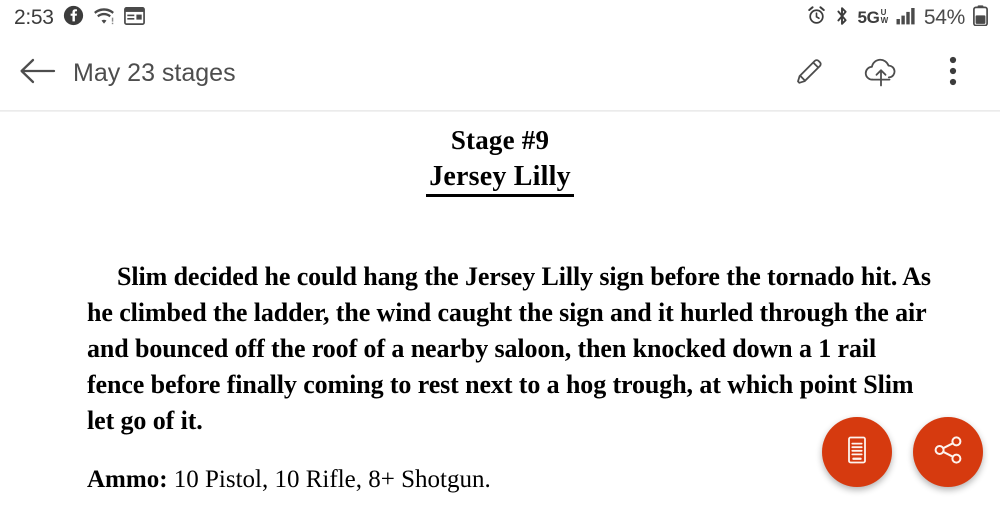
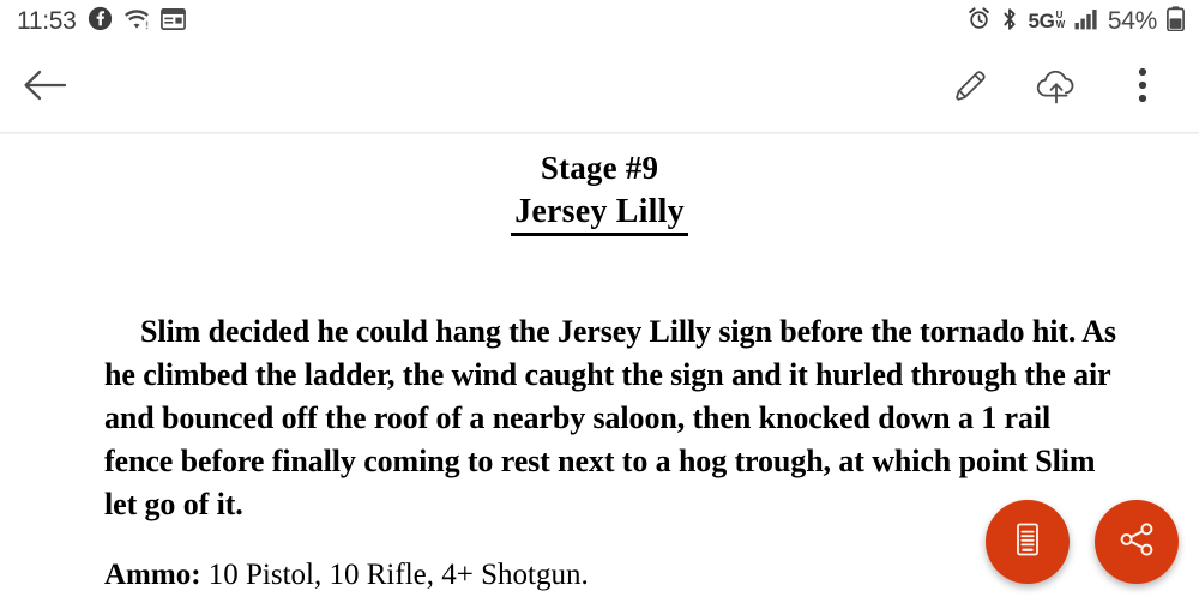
- 2:53
+ 11:53
  5G
  U
  W
  54%
- May 23 stages
  Stage #9
  Jersey Lilly
  Slim decided he could hang the Jersey Lilly sign before the tornado hit. As he climbed the ladder, the wind caught the sign and it hurled through the air and bounced off the roof of a nearby saloon, then knocked down a 1 rail fence before finally coming to rest next to a hog trough, at which point Slim let go of it.
- Ammo: 10 Pistol, 10 Rifle, 8+ Shotgun.
+ Ammo: 10 Pistol, 10 Rifle, 4+ Shotgun.
